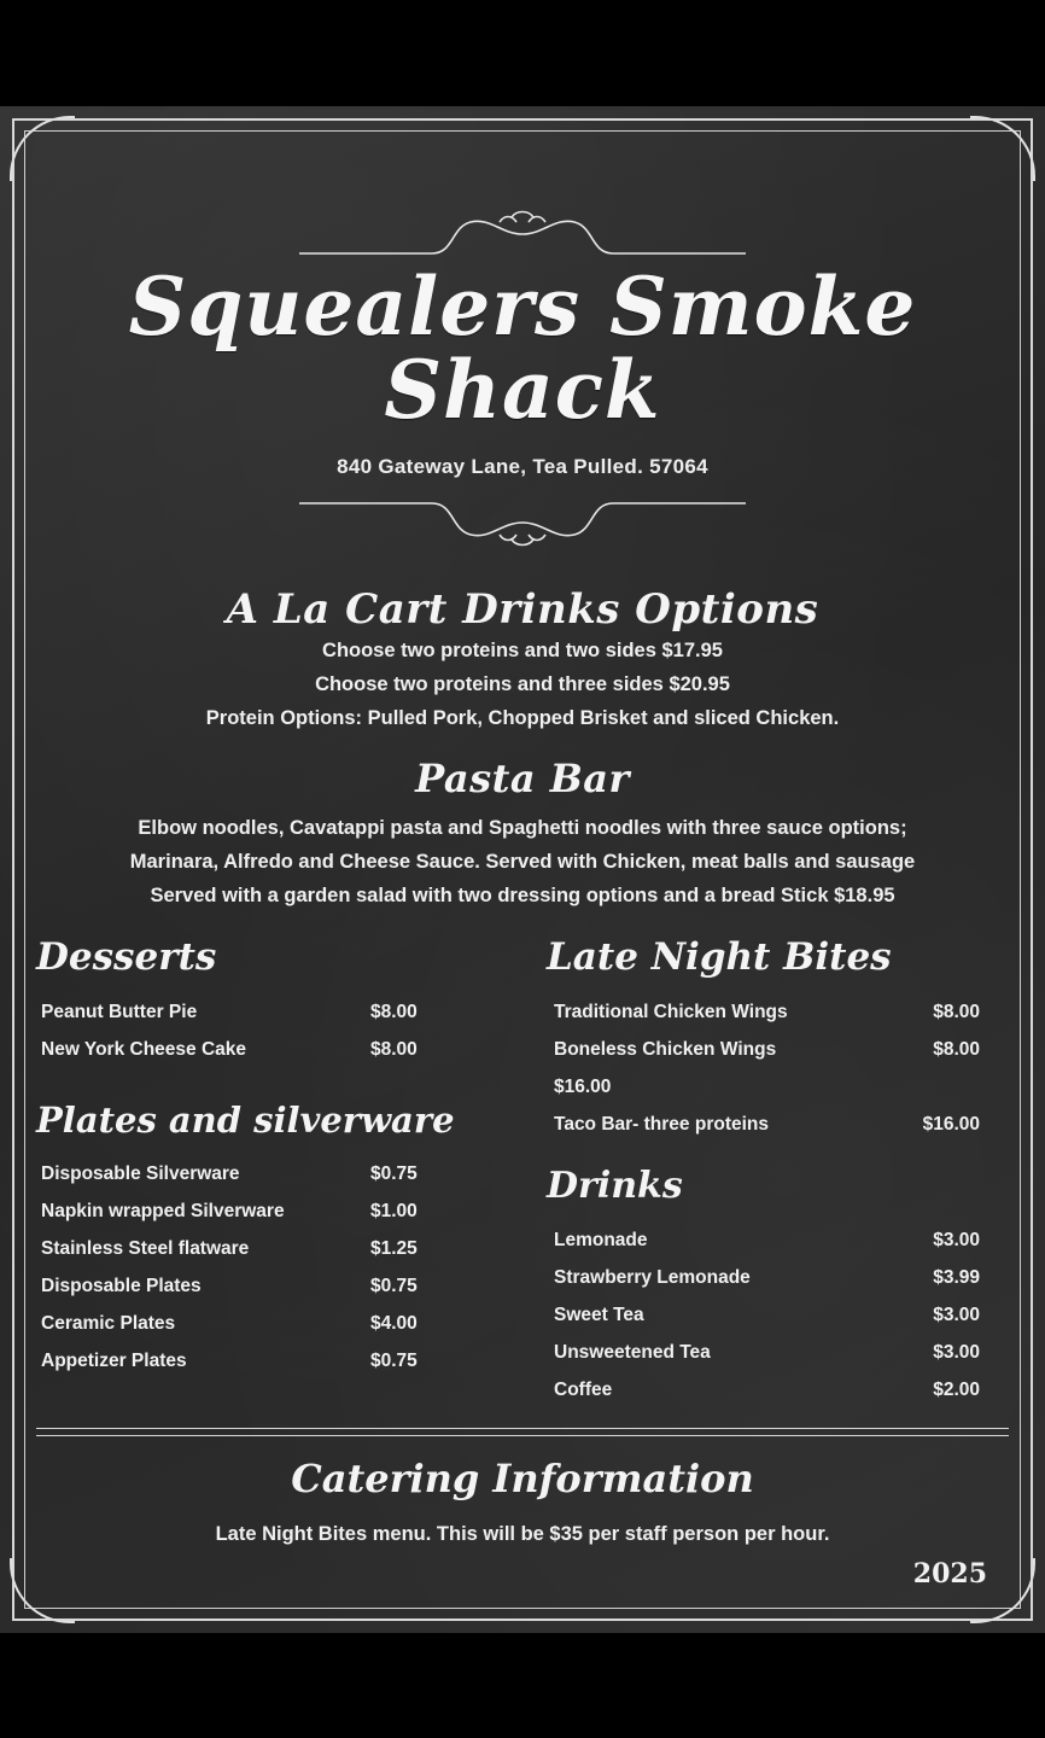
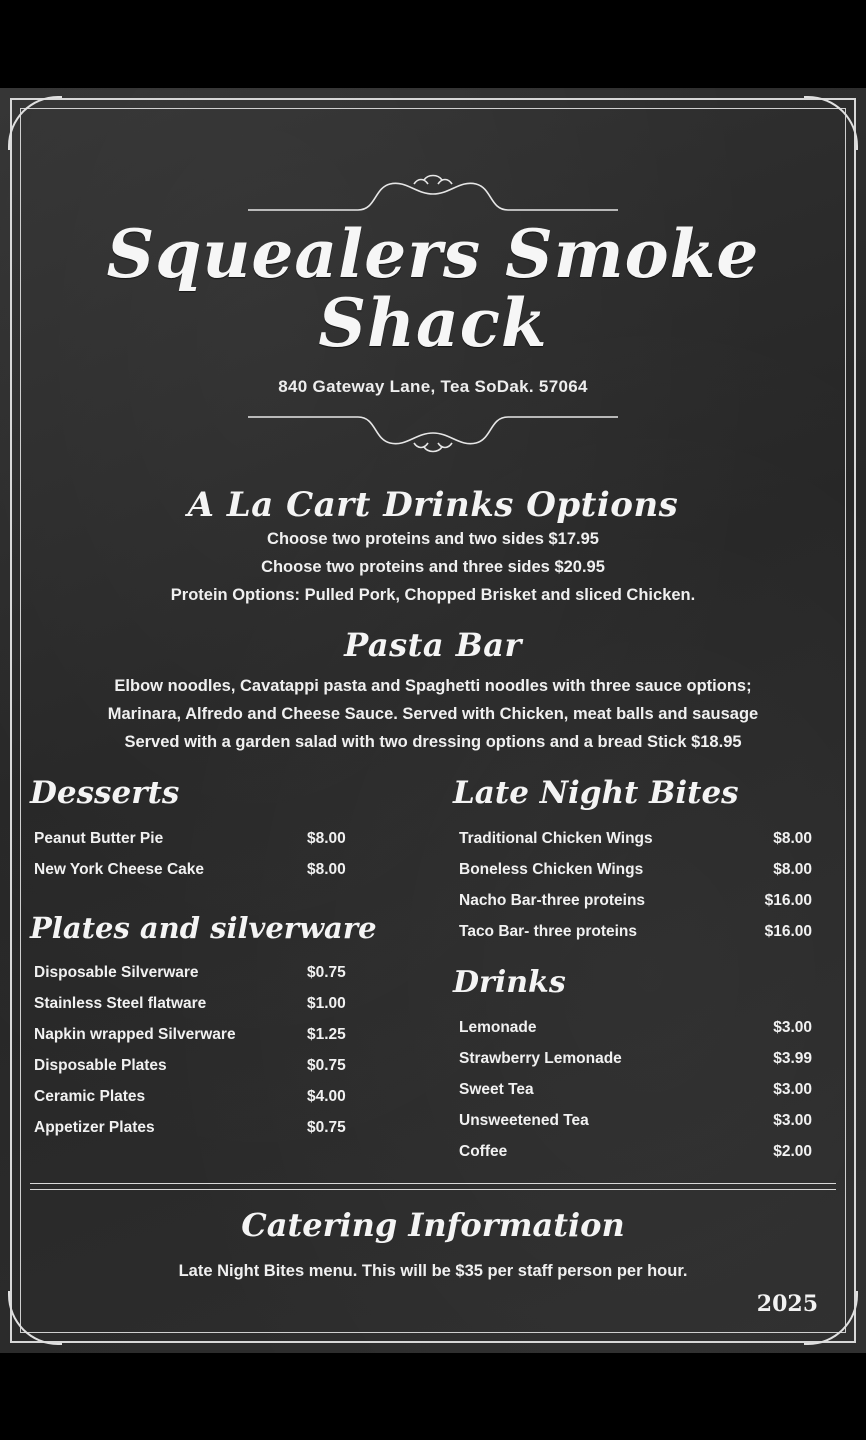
  Squealers Smoke Shack
- 840 Gateway Lane, Tea Pulled. 57064
+ 840 Gateway Lane, Tea SoDak. 57064
  A La Cart Drinks Options
  Choose two proteins and two sides $17.95
  Choose two proteins and three sides $20.95
  Protein Options: Pulled Pork, Chopped Brisket and sliced Chicken.
  Pasta Bar
  Elbow noodles, Cavatappi pasta and Spaghetti noodles with three sauce options;
  Marinara, Alfredo and Cheese Sauce. Served with Chicken, meat balls and sausage
  Served with a garden salad with two dressing options and a bread Stick $18.95
  Desserts
  Peanut Butter Pie
  $8.00
  New York Cheese Cake
  $8.00
  Plates and silverware
  Disposable Silverware
  $0.75
- Napkin wrapped Silverware
+ Stainless Steel flatware
  $1.00
- Stainless Steel flatware
+ Napkin wrapped Silverware
  $1.25
  Disposable Plates
  $0.75
  Ceramic Plates
  $4.00
  Appetizer Plates
  $0.75
  Late Night Bites
  Traditional Chicken Wings
  $8.00
  Boneless Chicken Wings
  $8.00
+ Nacho Bar-three proteins
  $16.00
  Taco Bar- three proteins
  $16.00
  Drinks
  Lemonade
  $3.00
  Strawberry Lemonade
  $3.99
  Sweet Tea
  $3.00
  Unsweetened Tea
  $3.00
  Coffee
  $2.00
  Catering Information
  Late Night Bites menu. This will be $35 per staff person per hour.
  2025
